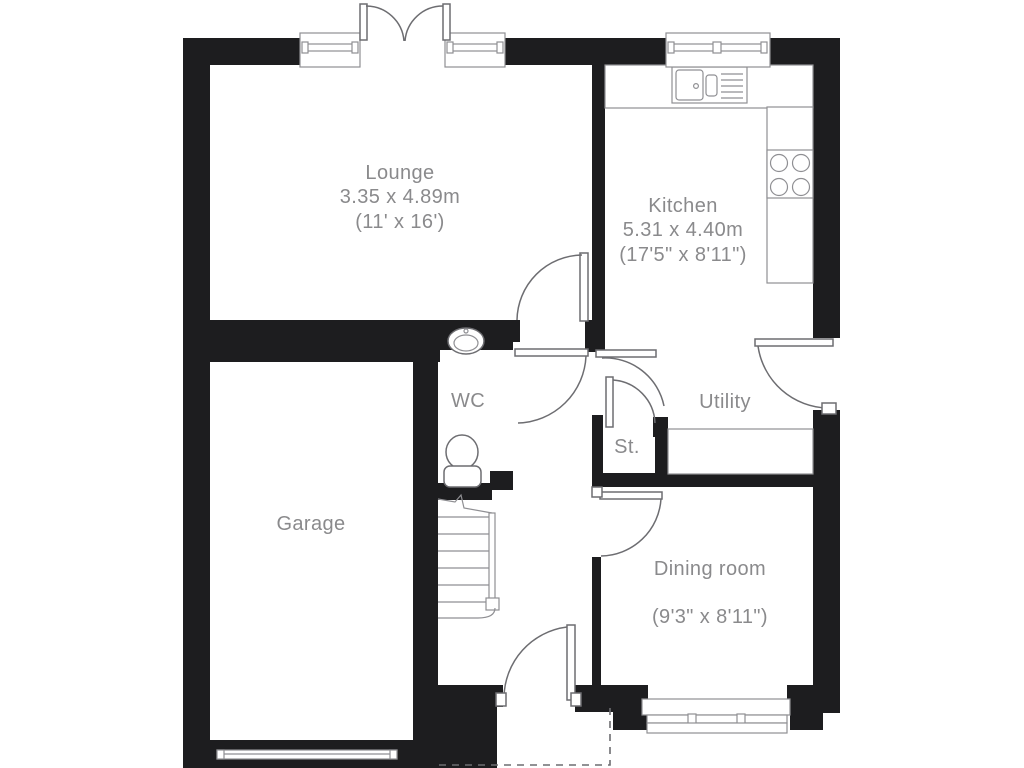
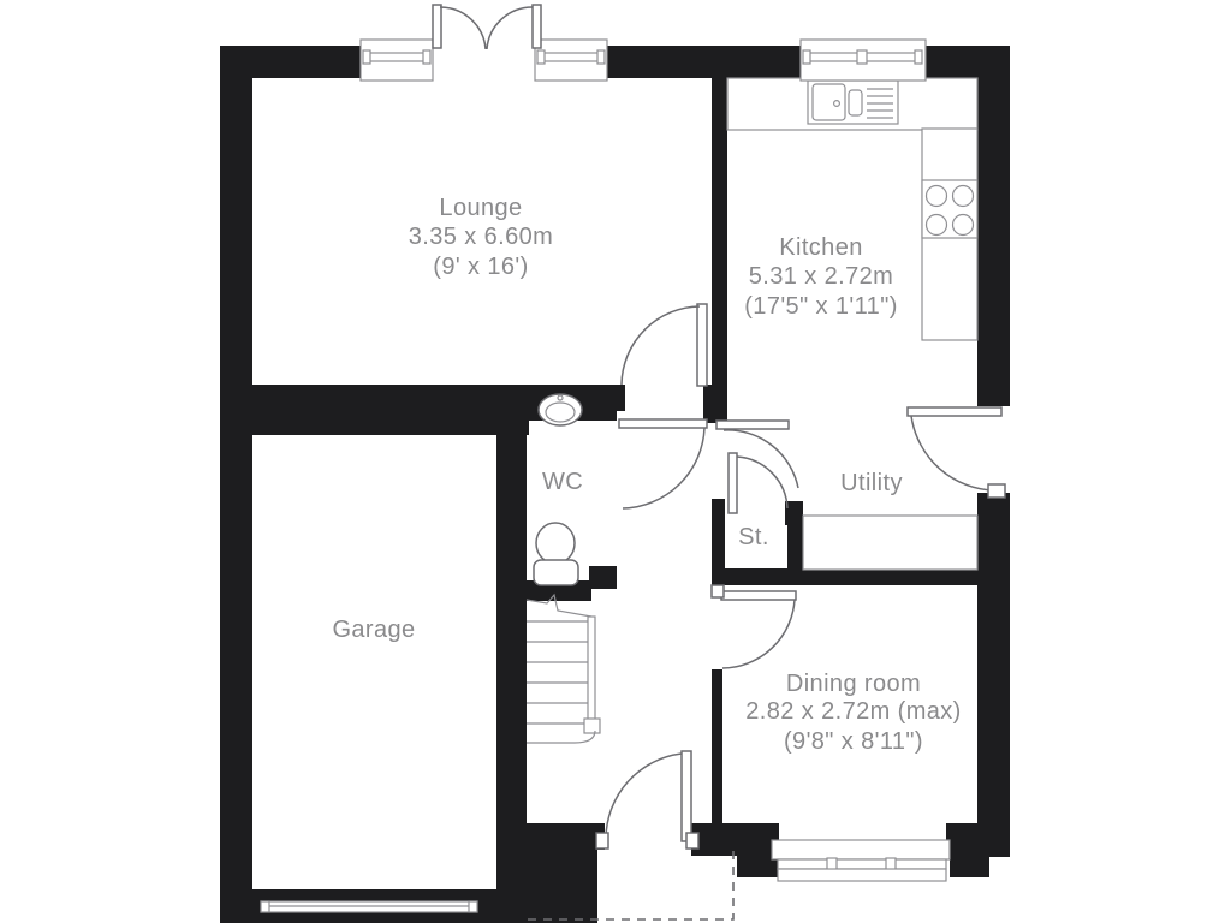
  Lounge
- 3.35 x 4.89m
+ 3.35 x 6.60m
- (11' x 16')
+ (9' x 16')
  Kitchen
- 5.31 x 4.40m
+ 5.31 x 2.72m
- (17'5" x 8'11")
+ (17'5" x 1'11")
  WC
  Utility
  St.
  Garage
  Dining room
+ 2.82 x 2.72m (max)
- (9'3" x 8'11")
+ (9'8" x 8'11")
